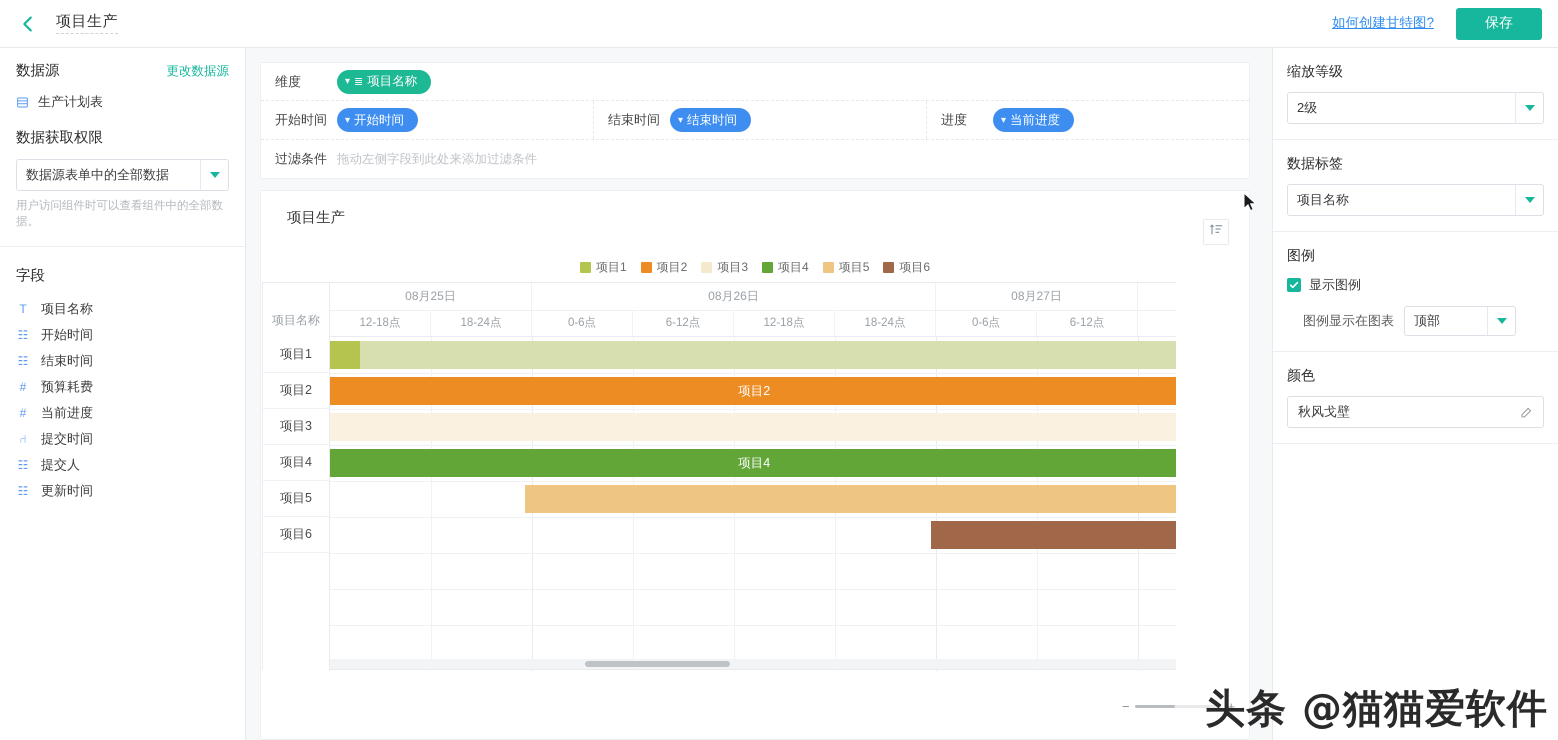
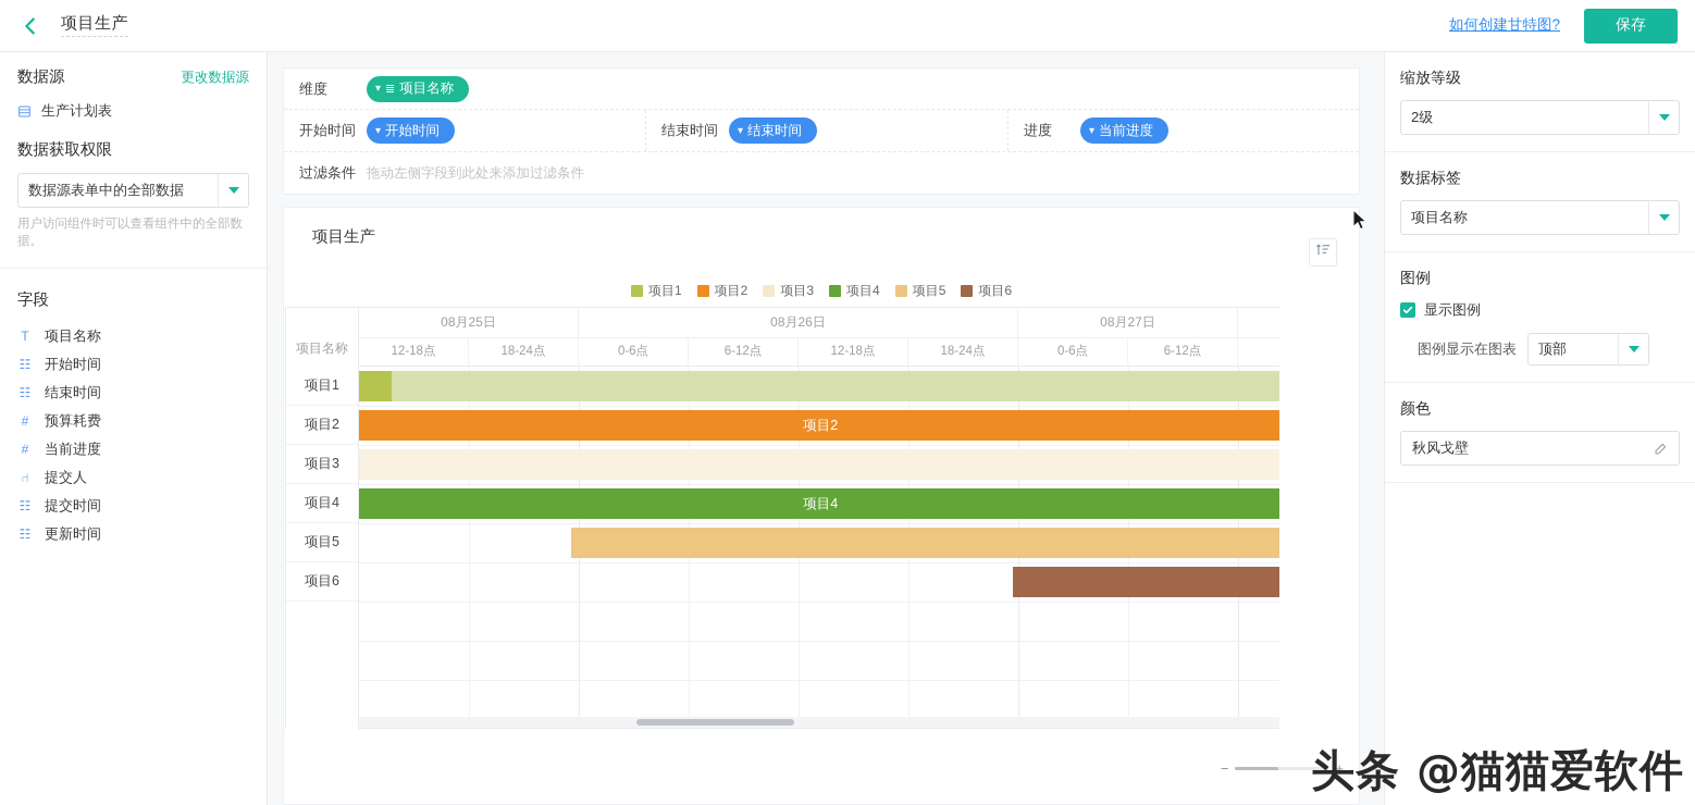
  项目生产
  如何创建甘特图?
  保存
  数据源
  更改数据源
  生产计划表
  数据获取权限
  数据源表单中的全部数据
  用户访问组件时可以查看组件中的全部数据。
  字段
  T
  项目名称
  ☷
  开始时间
  ☷
  结束时间
  #
  预算耗费
  #
  当前进度
  ⑁
- 提交时间
+ 提交人
  ☷
- 提交人
+ 提交时间
  ☷
  更新时间
  维度
  ▾
  ≣
  项目名称
  开始时间
  ▾
  开始时间
  结束时间
  ▾
  结束时间
  进度
  ▾
  当前进度
  过滤条件
  拖动左侧字段到此处来添加过滤条件
  项目生产
  项目1
  项目2
  项目3
  项目4
  项目5
  项目6
  项目名称
  项目1
  项目2
  项目3
  项目4
  项目5
  项目6
  08月25日
  08月26日
  08月27日
  12-18点
  18-24点
  0-6点
  6-12点
  12-18点
  18-24点
  0-6点
  6-12点
  项目2
  项目4
  −
  +
  缩放等级
  2级
  数据标签
  项目名称
  图例
  显示图例
  图例显示在图表
  顶部
  颜色
  秋风戈壁
  头条 @猫猫爱软件
